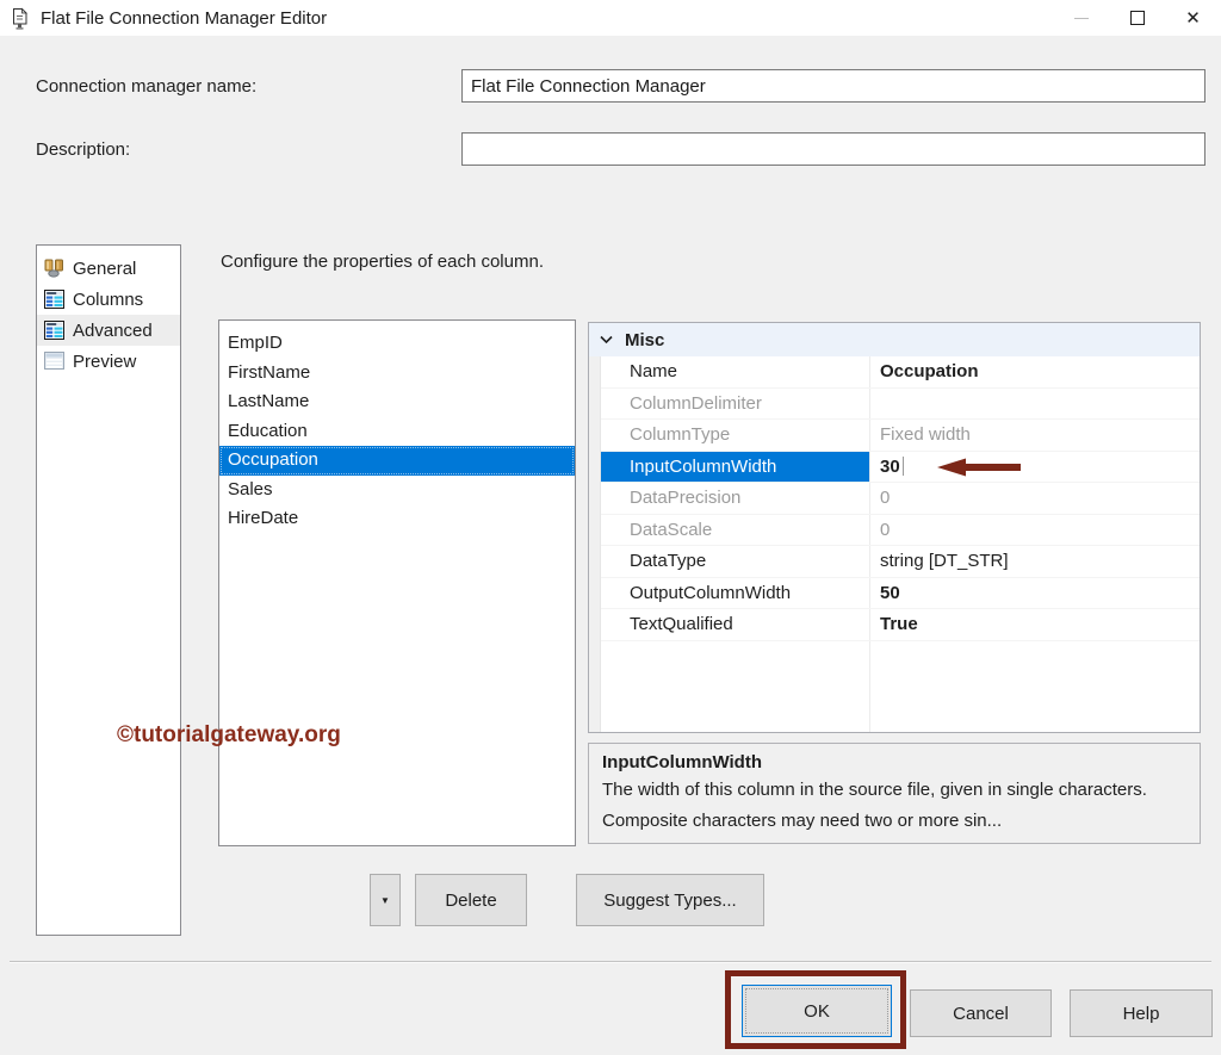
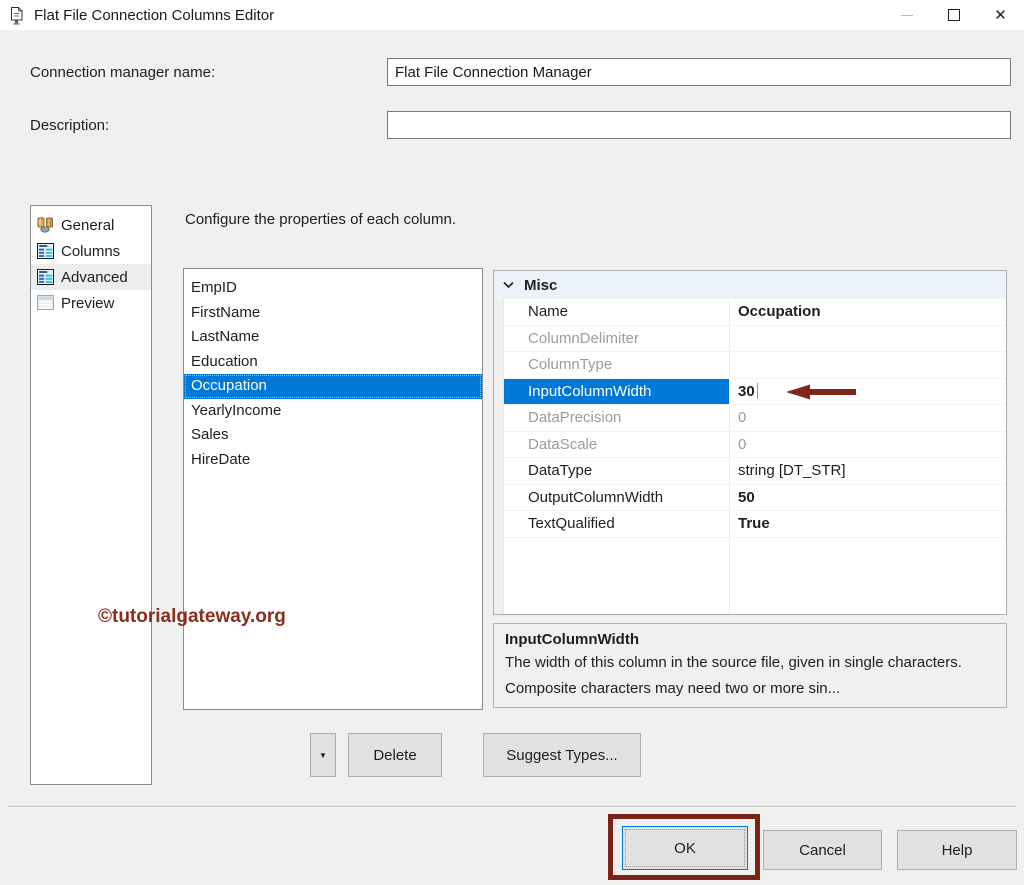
- Flat File Connection Manager Editor
+ Flat File Connection Columns Editor
  ✕
  Connection manager name:
  Flat File Connection Manager
  Description:
  General
  Columns
  Advanced
  Preview
  Configure the properties of each column.
  EmpID
  FirstName
  LastName
  Education
  Occupation
+ YearlyIncome
  Sales
  HireDate
  Misc
  Name
  Occupation
  ColumnDelimiter
  ColumnType
- Fixed width
  InputColumnWidth
  30
  DataPrecision
  0
  DataScale
  0
  DataType
  string [DT_STR]
  OutputColumnWidth
  50
  TextQualified
  True
  InputColumnWidth
  The width of this column in the source file, given in single characters. Composite characters may need two or more sin...
  ▼
  Delete
  Suggest Types...
  OK
  Cancel
  Help
  ©tutorialgateway.org
